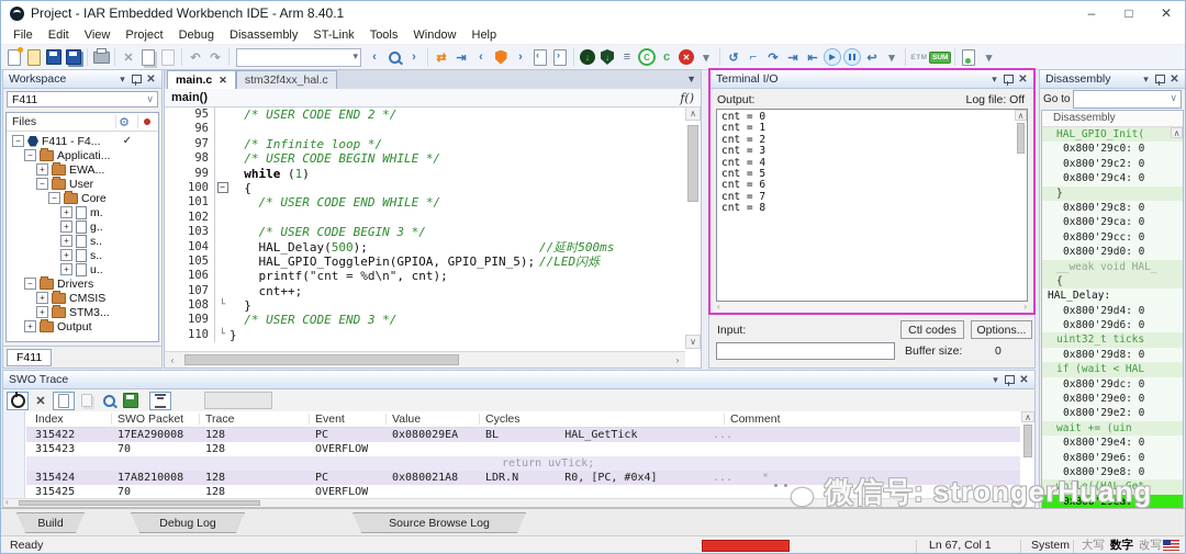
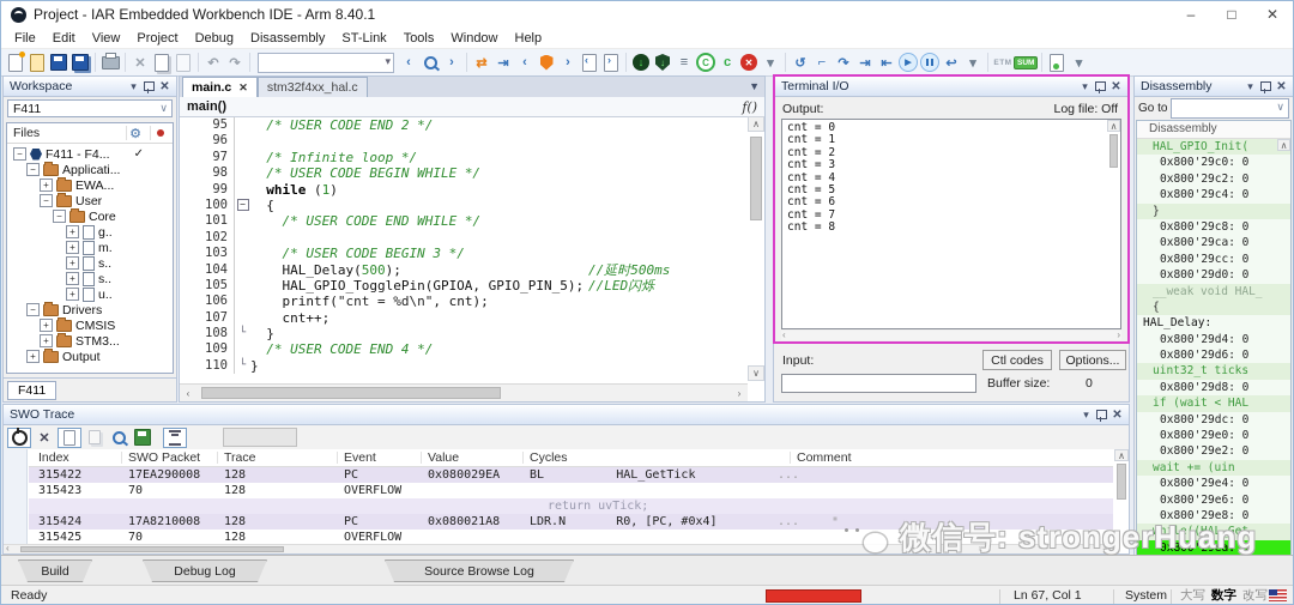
  Project - IAR Embedded Workbench IDE - Arm 8.40.1
  –
  □
  ✕
  File
  Edit
  View
  Project
  Debug
  Disassembly
  ST-Link
  Tools
  Window
  Help
  ✕
  ↶
  ↷
  ‹
  ›
  ⇄
  ⇥
  ‹
  ›
  ↓
  ↓
  ≡
  C
  c
  ✕
  ▾
  ↺
  ⌐
  ↷
  ⇥
  ⇤
  ↩
  ▾
  ▾
  Workspace
  ▾
  ✕
  F411
  Files
  ⚙
  −
  F411 - F4...
  ✓
  −
  Applicati...
  +
  EWA...
  −
  User
  −
  Core
  +
- m.
+ g..
  +
- g..
+ m.
  +
  s..
  +
  s..
  +
  u..
  −
  Drivers
  +
  CMSIS
  +
  STM3...
  +
  Output
  F411
  main.c
  ✕
  stm32f4xx_hal.c
  ▼
  main()
  f()
  95
  /* USER CODE END 2 */
  96
  97
  /* Infinite loop */
  98
  /* USER CODE BEGIN WHILE */
  99
  while (1)
  100
  −
  {
  101
  /* USER CODE END WHILE */
  102
  103
  /* USER CODE BEGIN 3 */
  104
  HAL_Delay(500);
  //延时500ms
  105
  HAL_GPIO_TogglePin(GPIOA, GPIO_PIN_5);
  //LED闪烁
  106
  printf("cnt = %d\n", cnt);
  107
  cnt++;
  108
  └
  }
  109
- /* USER CODE END 3 */
+ /* USER CODE END 4 */
  110
  └
  }
  ∧
  ∨
  ‹
  ›
  Terminal I/O
  ▾
  ✕
  Output:
  Log file: Off
  cnt = 0
  cnt = 1
  cnt = 2
  cnt = 3
  cnt = 4
  cnt = 5
  cnt = 6
  cnt = 7
  cnt = 8
  ∧
  ‹
  ›
  Input:
  Ctl codes
  Options...
  Buffer size:
  0
  Disassembly
  ▾
  ✕
  Go to
  Disassembly
  HAL_GPIO_Init(
  0x800'29c0: 0
  0x800'29c2: 0
  0x800'29c4: 0
  }
  0x800'29c8: 0
  0x800'29ca: 0
  0x800'29cc: 0
  0x800'29d0: 0
  __weak void HAL_
  {
  HAL_Delay:
  0x800'29d4: 0
  0x800'29d6: 0
  uint32_t ticks
  0x800'29d8: 0
  if (wait < HAL
  0x800'29dc: 0
  0x800'29e0: 0
  0x800'29e2: 0
  wait += (uin
  0x800'29e4: 0
  0x800'29e6: 0
  0x800'29e8: 0
  while((HAL_Get
  0x800'29ea: 0
  ∧
  SWO Trace
  ▾
  ✕
  ✕
  Index
  SWO Packet
  Trace
  Event
  Value
  Cycles
  Comment
  315422
  17EA290008
  128
  PC
  0x080029EA
  BL HAL_GetTick
  ...
  315423
  70
  128
  OVERFLOW
  return uvTick;
  315424
  17A8210008
  128
  PC
  0x080021A8
  LDR.N R0, [PC, #0x4]
  ...
  315425
  70
  128
  OVERFLOW
  ∧
  ‹
  Build
  Debug Log
  Source Browse Log
  Ready
  Ln 67, Col 1
  System
  大写
  数字
  改写
  微信号: strongerHuang
